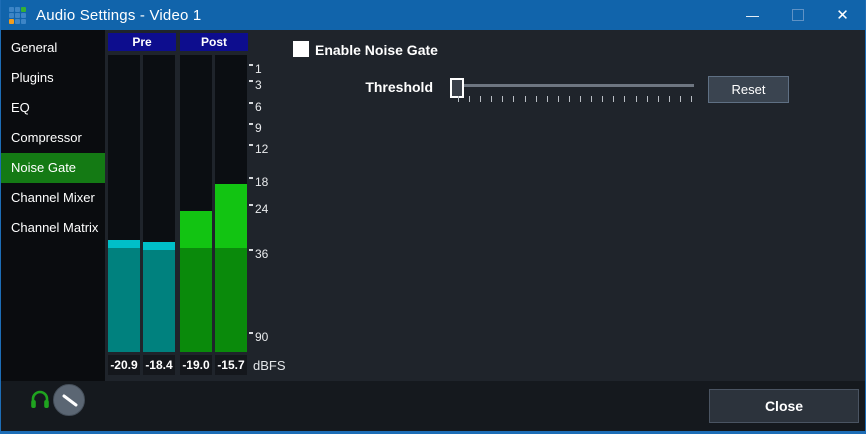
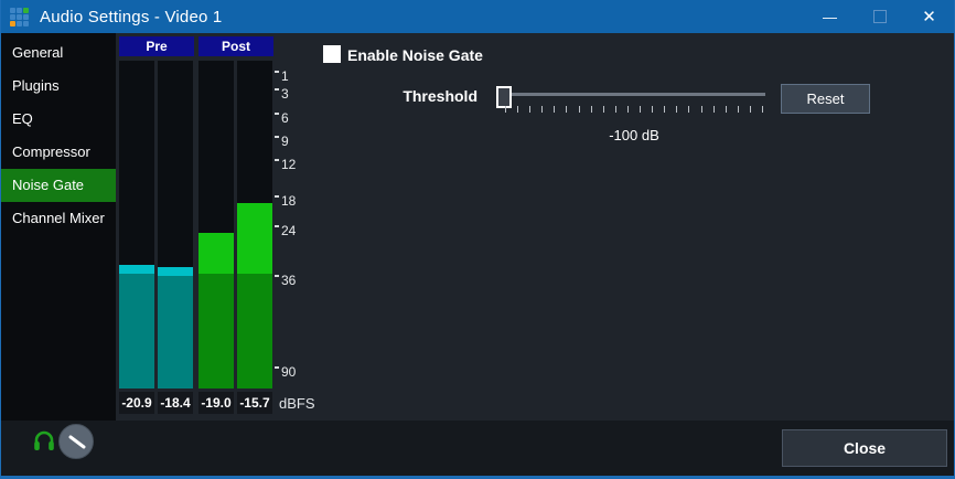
  Audio Settings - Video 1
  —
  ✕
  General
  Plugins
  EQ
  Compressor
  Noise Gate
  Channel Mixer
- Channel Matrix
  Pre
  Post
  dBFS
  -20.9
  -18.4
  -19.0
  -15.7
  1
  3
  6
  9
  12
  18
  24
  36
  90
  Enable Noise Gate
  Threshold
+ -100 dB
  Reset
  Close
